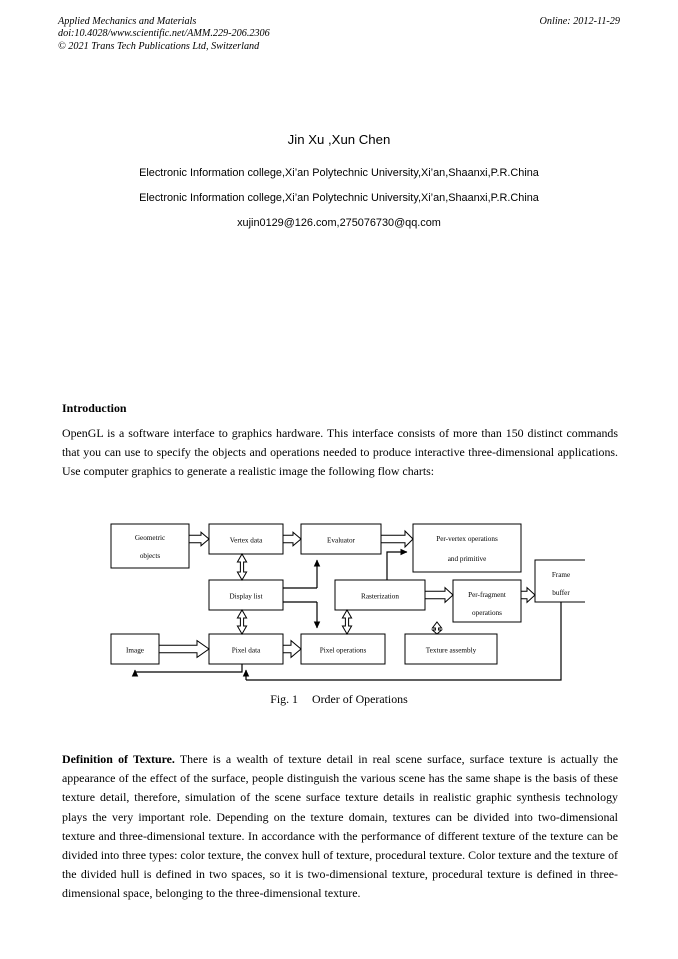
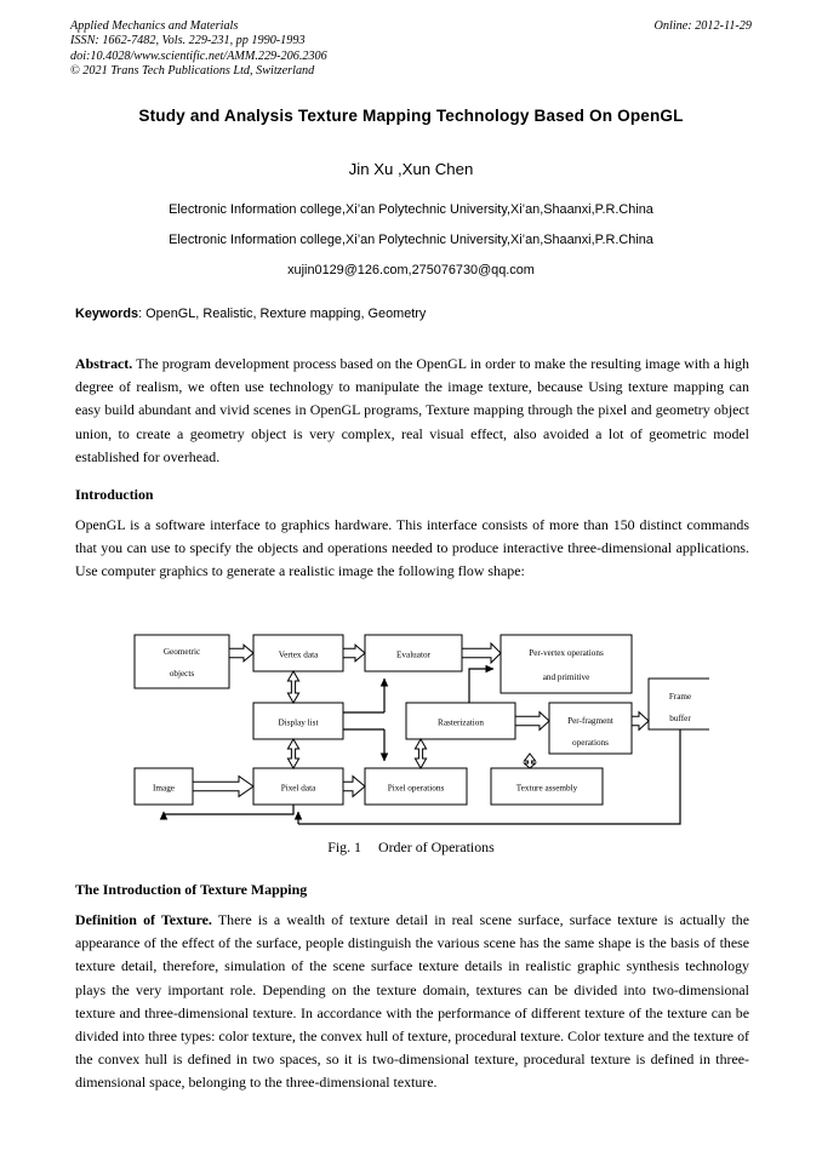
  Applied Mechanics and Materials
  Online: 2012-11-29
+ ISSN: 1662-7482, Vols. 229-231, pp 1990-1993
  doi:10.4028/www.scientific.net/AMM.229-206.2306
  © 2021 Trans Tech Publications Ltd, Switzerland
+ Study and Analysis Texture Mapping Technology Based On OpenGL
  Jin Xu ,Xun Chen
  Electronic Information college,Xi’an Polytechnic University,Xi’an,Shaanxi,P.R.China
  Electronic Information college,Xi’an Polytechnic University,Xi’an,Shaanxi,P.R.China
  xujin0129@126.com,275076730@qq.com
+ Keywords: OpenGL, Realistic, Rexture mapping, Geometry
+ Abstract. The program development process based on the OpenGL in order to make the resulting image with a high degree of realism, we often use technology to manipulate the image texture, because Using texture mapping can easy build abundant and vivid scenes in OpenGL programs, Texture mapping through the pixel and geometry object union, to create a geometry object is very complex, real visual effect, also avoided a lot of geometric model established for overhead.
  Introduction
- OpenGL is a software interface to graphics hardware. This interface consists of more than 150 distinct commands that you can use to specify the objects and operations needed to produce interactive three-dimensional applications. Use computer graphics to generate a realistic image the following flow charts:
+ OpenGL is a software interface to graphics hardware. This interface consists of more than 150 distinct commands that you can use to specify the objects and operations needed to produce interactive three-dimensional applications. Use computer graphics to generate a realistic image the following flow shape:
  Geometric
  objects
  Vertex data
  Evaluator
  Per-vertex operations
  and primitive
  Display list
  Rasterization
  Per-fragment
  operations
  Frame
  buffer
  Image
  Pixel data
  Pixel operations
  Texture assembly
  Fig. 1 Order of Operations
+ The Introduction of Texture Mapping
- Definition of Texture. There is a wealth of texture detail in real scene surface, surface texture is actually the appearance of the effect of the surface, people distinguish the various scene has the same shape is the basis of these texture detail, therefore, simulation of the scene surface texture details in realistic graphic synthesis technology plays the very important role. Depending on the texture domain, textures can be divided into two-dimensional texture and three-dimensional texture. In accordance with the performance of different texture of the texture can be divided into three types: color texture, the convex hull of texture, procedural texture. Color texture and the texture of the divided hull is defined in two spaces, so it is two-dimensional texture, procedural texture is defined in three-dimensional space, belonging to the three-dimensional texture.
+ Definition of Texture. There is a wealth of texture detail in real scene surface, surface texture is actually the appearance of the effect of the surface, people distinguish the various scene has the same shape is the basis of these texture detail, therefore, simulation of the scene surface texture details in realistic graphic synthesis technology plays the very important role. Depending on the texture domain, textures can be divided into two-dimensional texture and three-dimensional texture. In accordance with the performance of different texture of the texture can be divided into three types: color texture, the convex hull of texture, procedural texture. Color texture and the texture of the convex hull is defined in two spaces, so it is two-dimensional texture, procedural texture is defined in three-dimensional space, belonging to the three-dimensional texture.
